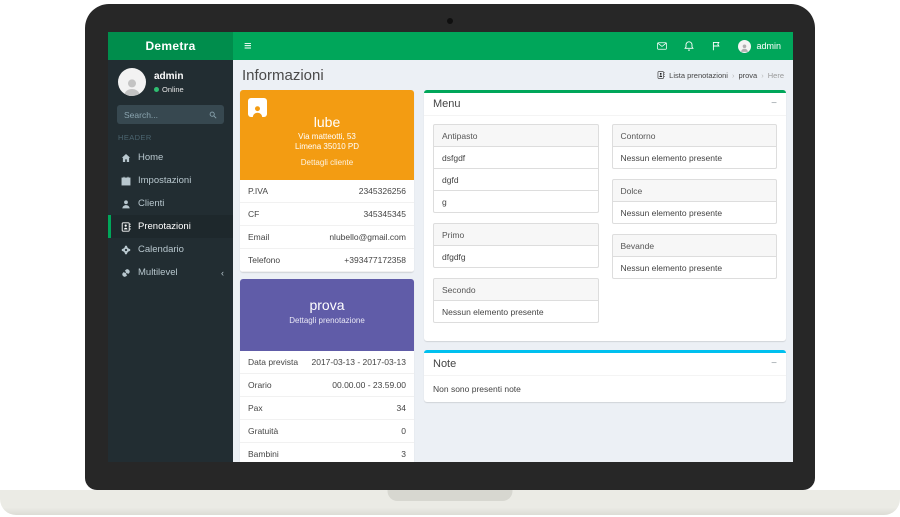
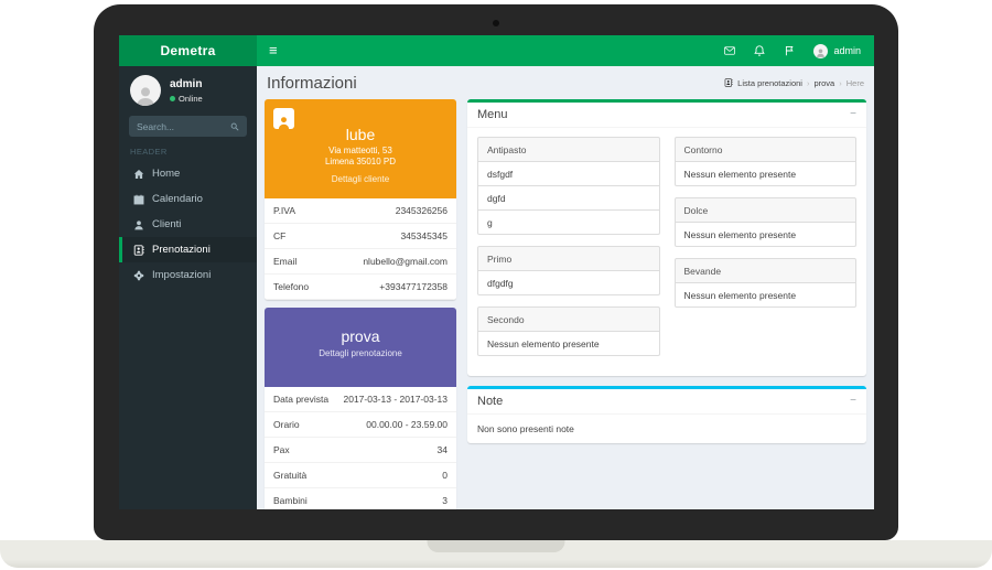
  Demetra
  ≡
  admin
  admin
  Online
  Search...
  HEADER
  Home
- Impostazioni
+ Calendario
  Clienti
  Prenotazioni
- Calendario
+ Impostazioni
- Multilevel
- ‹
  Informazioni
  Lista prenotazioni
  ›
  prova
  ›
  Here
  lube
  Via matteotti, 53
  Limena 35010 PD
  Dettagli cliente
  P.IVA
  2345326256
  CF
  345345345
  Email
  nlubello@gmail.com
  Telefono
  +393477172358
  prova
  Dettagli prenotazione
  Data prevista
  2017-03-13 - 2017-03-13
  Orario
  00.00.00 - 23.59.00
  Pax
  34
  Gratuità
  0
  Bambini
  3
  Menu
  −
  Antipasto
  dsfgdf
  dgfd
  g
  Primo
  dfgdfg
  Secondo
  Nessun elemento presente
  Contorno
  Nessun elemento presente
  Dolce
  Nessun elemento presente
  Bevande
  Nessun elemento presente
  Note
  −
  Non sono presenti note
